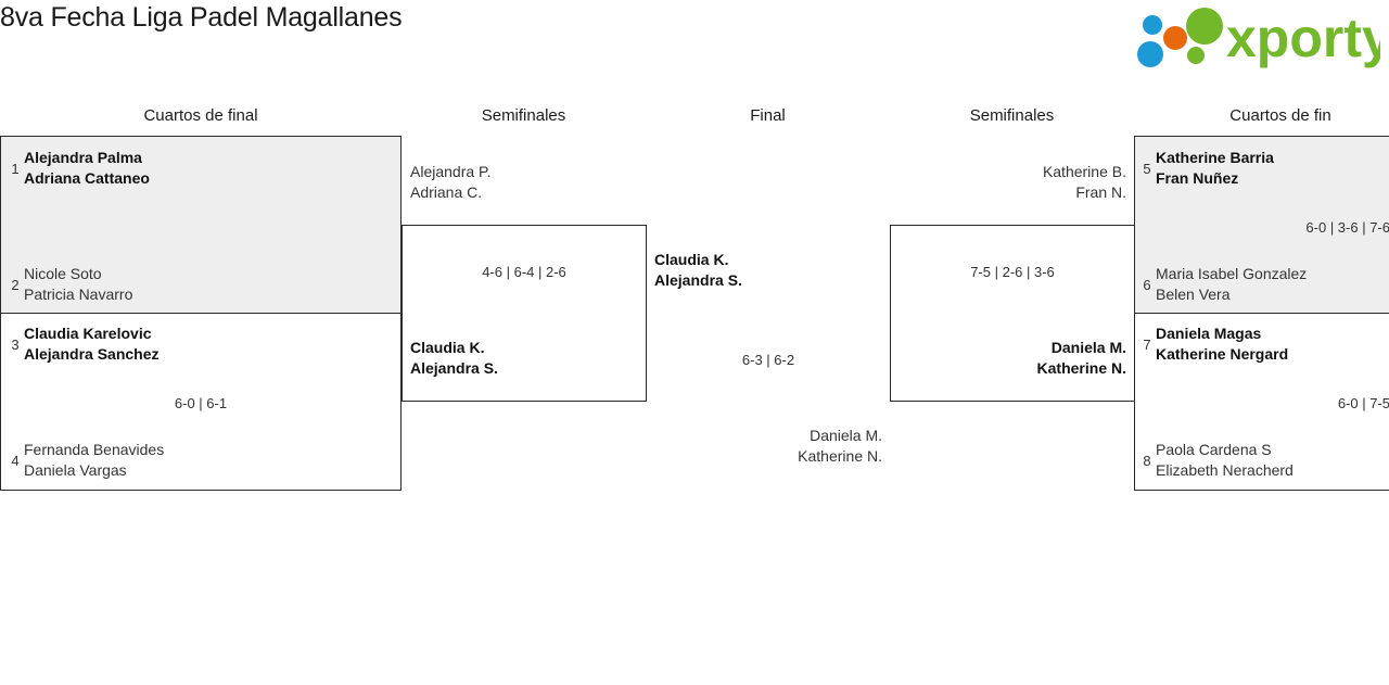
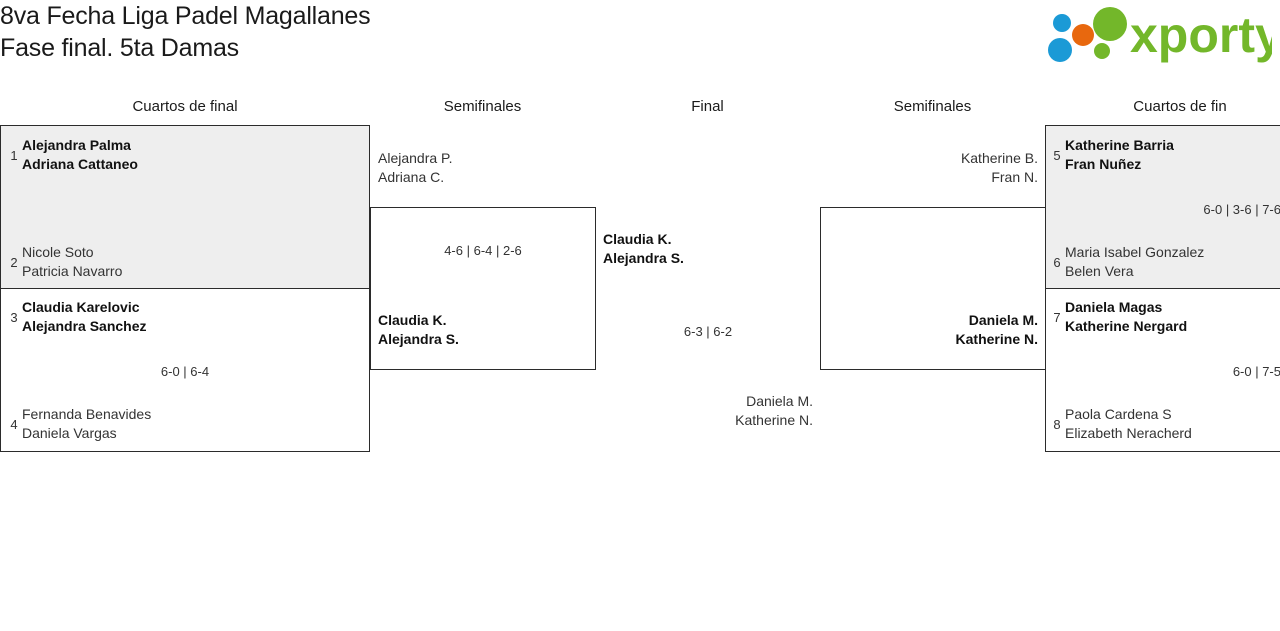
  8va Fecha Liga Padel Magallanes
+ Fase final. 5ta Damas
  xporty
  Cuartos de final
  Semifinales
  Final
  Semifinales
  Cuartos de fin
  1
  Alejandra Palma
  Adriana Cattaneo
  2
  Nicole Soto
  Patricia Navarro
  3
  Claudia Karelovic
  Alejandra Sanchez
- 6-0 | 6-1
+ 6-0 | 6-4
  4
  Fernanda Benavides
  Daniela Vargas
  Alejandra P.
  Adriana C.
  4-6 | 6-4 | 2-6
  Claudia K.
  Alejandra S.
  Claudia K.
  Alejandra S.
  6-3 | 6-2
  Daniela M.
  Katherine N.
  Katherine B.
  Fran N.
- 7-5 | 2-6 | 3-6
  Daniela M.
  Katherine N.
  5
  Katherine Barria
  Fran Nuñez
  6-0 | 3-6 | 7-6
  6
  Maria Isabel Gonzalez
  Belen Vera
  7
  Daniela Magas
  Katherine Nergard
  6-0 | 7-5
  8
  Paola Cardena S
  Elizabeth Neracherd
